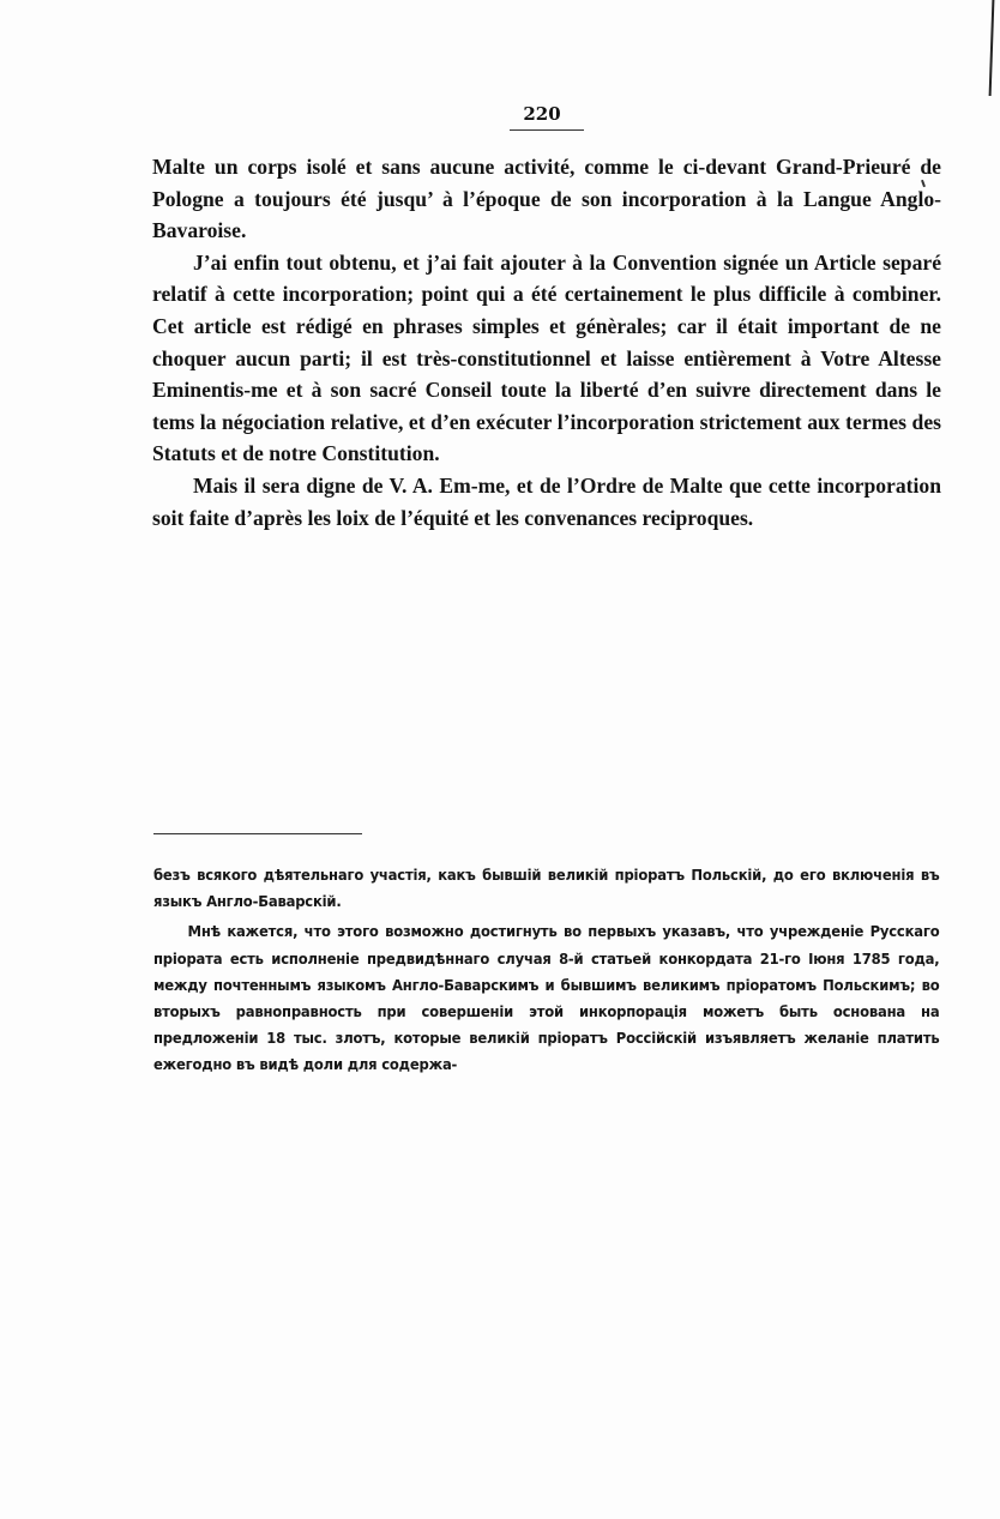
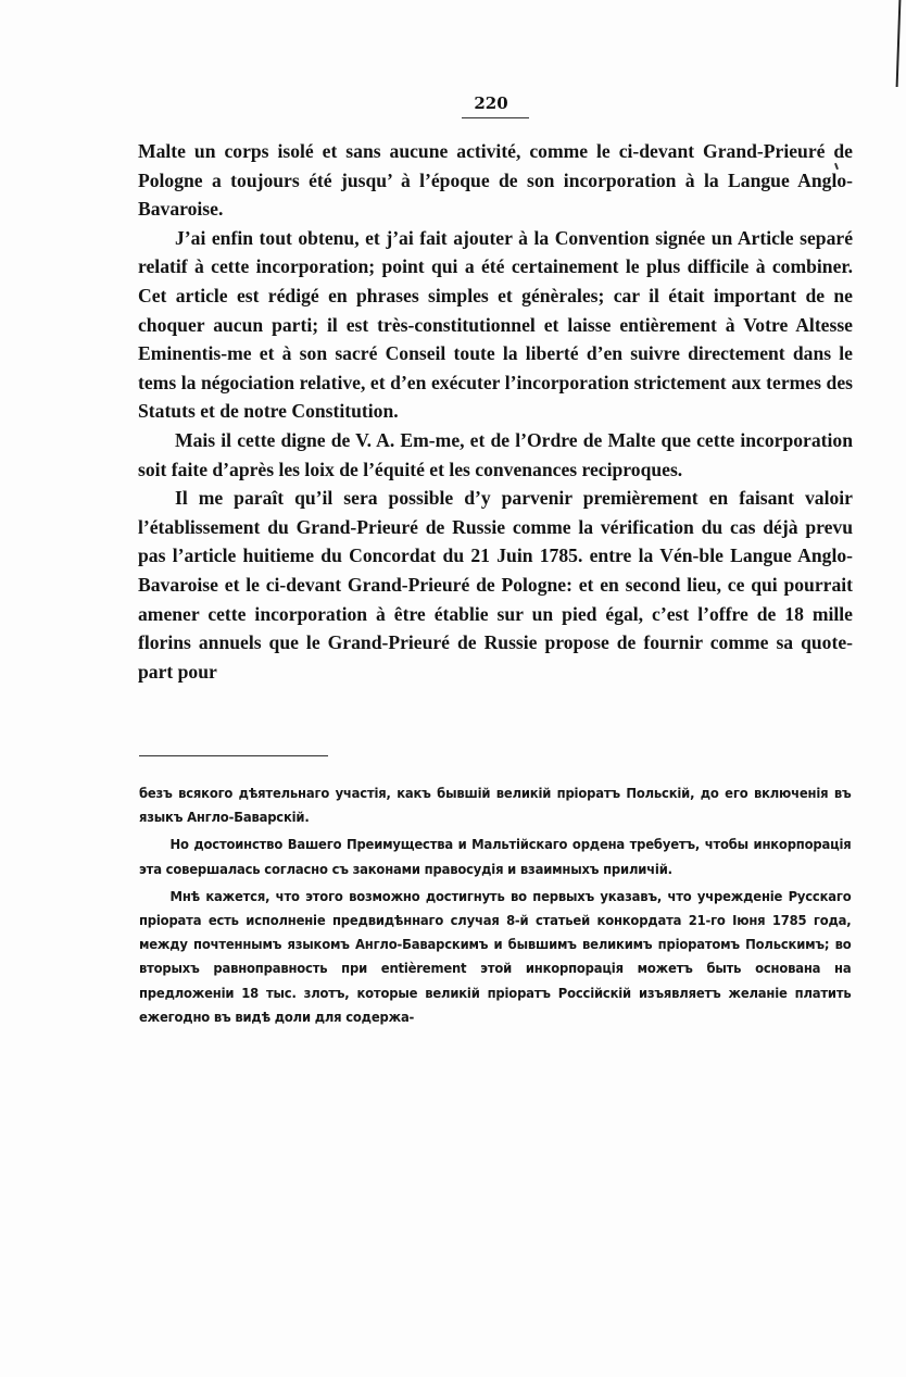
  220
  Malte un corps isolé et sans aucune activité, comme le ci-devant Grand-Prieuré de Pologne a toujours été jusqu’ à l’époque de son incorporation à la Langue Anglo-Bavaroise.
  J’ai enfin tout obtenu, et j’ai fait ajouter à la Convention signée un Article separé relatif à cette incorporation; point qui a été certainement le plus difficile à combiner. Cet article est rédigé en phrases simples et génèrales; car il était important de ne choquer aucun parti; il est très-constitutionnel et laisse entièrement à Votre Altesse Eminentis-me et à son sacré Conseil toute la liberté d’en suivre directement dans le tems la négociation relative, et d’en exécuter l’incorporation strictement aux termes des Statuts et de notre Constitution.
- Mais il sera digne de V. A. Em-me, et de l’Ordre de Malte que cette incorporation soit faite d’après les loix de l’équité et les convenances reciproques.
+ Mais il cette digne de V. A. Em-me, et de l’Ordre de Malte que cette incorporation soit faite d’après les loix de l’équité et les convenances reciproques.
+ Il me paraît qu’il sera possible d’y parvenir premièrement en faisant valoir l’établissement du Grand-Prieuré de Russie comme la vérification du cas déjà prevu pas l’article huitieme du Concordat du 21 Juin 1785. entre la Vén-ble Langue Anglo-Bavaroise et le ci-devant Grand-Prieuré de Pologne: et en second lieu, ce qui pourrait amener cette incorporation à être établie sur un pied égal, c’est l’offre de 18 mille florins annuels que le Grand-Prieuré de Russie propose de fournir comme sa quote-part pour
  безъ всякого дѣятельнаго участія, какъ бывшій великій пріоратъ Польскій, до его включенія въ языкъ Англо-Баварскій.
+ Но достоинство Вашего Преимущества и Мальтійскаго ордена требуетъ, чтобы инкорпорація эта совершалась согласно съ законами правосудія и взаимныхъ приличій.
- Мнѣ кажется, что этого возможно достигнуть во первыхъ указавъ, что учрежденіе Русскаго пріората есть исполненіе предвидѣннаго случая 8-й статьей конкордата 21-го Іюня 1785 года, между почтеннымъ языкомъ Англо-Баварскимъ и бывшимъ великимъ пріоратомъ Польскимъ; во вторыхъ равноправность при совершеніи этой инкорпорація можетъ быть основана на предложеніи 18 тыс. злотъ, которые великій пріоратъ Россійскій изъявляетъ желаніе платить ежегодно въ видѣ доли для содержа-
+ Мнѣ кажется, что этого возможно достигнуть во первыхъ указавъ, что учрежденіе Русскаго пріората есть исполненіе предвидѣннаго случая 8-й статьей конкордата 21-го Іюня 1785 года, между почтеннымъ языкомъ Англо-Баварскимъ и бывшимъ великимъ пріоратомъ Польскимъ; во вторыхъ равноправность при entièrement этой инкорпорація можетъ быть основана на предложеніи 18 тыс. злотъ, которые великій пріоратъ Россійскій изъявляетъ желаніе платить ежегодно въ видѣ доли для содержа-
